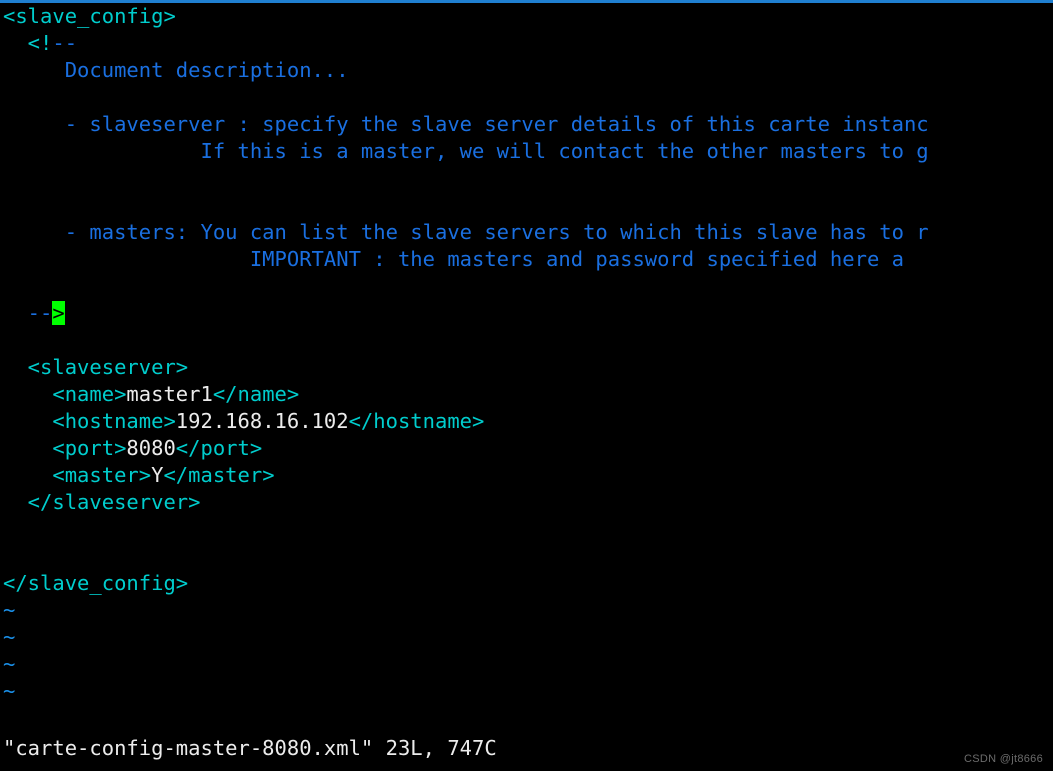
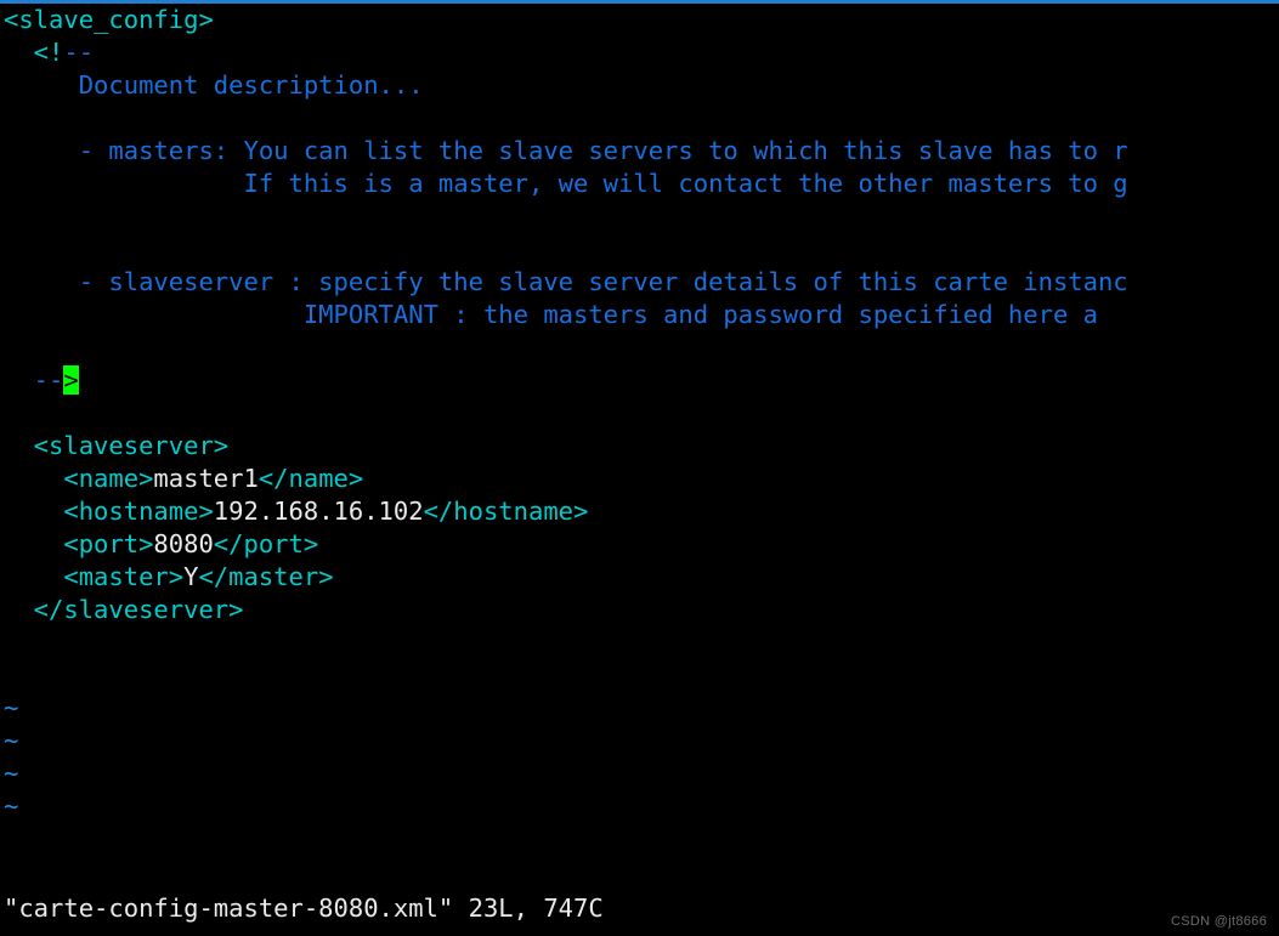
  <slave_config>
  <!--
  Document description...
- - slaveserver : specify the slave server details of this carte instanc
+ - masters: You can list the slave servers to which this slave has to r
  If this is a master, we will contact the other masters to g
- - masters: You can list the slave servers to which this slave has to r
+ - slaveserver : specify the slave server details of this carte instanc
  IMPORTANT : the masters and password specified here a
  -->
  <slaveserver>
  <name>master1</name>
  <hostname>192.168.16.102</hostname>
  <port>8080</port>
  <master>Y</master>
  </slaveserver>
- </slave_config>
  ~
  ~
  ~
  ~
  "carte-config-master-8080.xml" 23L, 747C
  CSDN @jt8666
